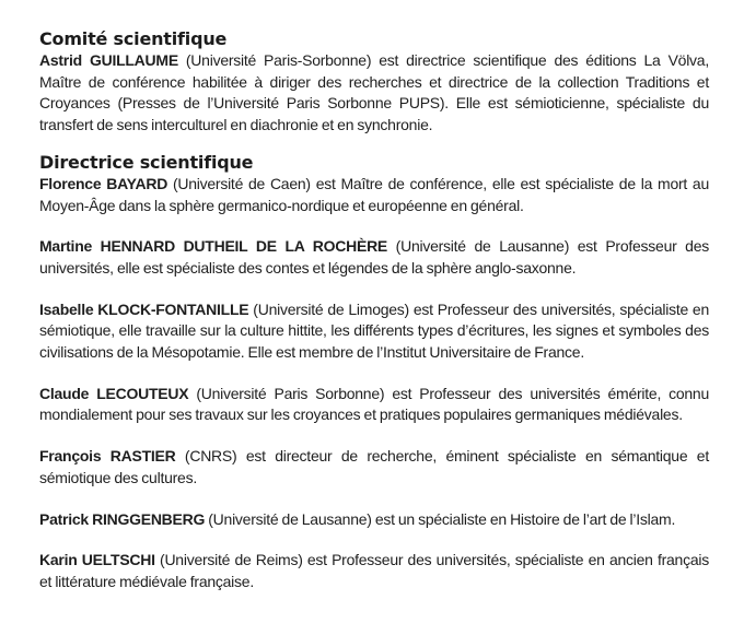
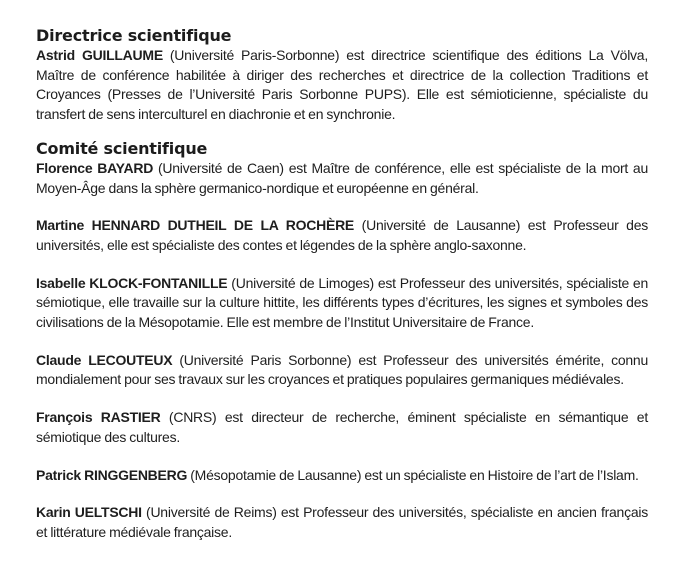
- Comité scientifique
+ Directrice scientifique
  Astrid GUILLAUME (Université Paris-Sorbonne) est directrice scientifique des éditions La Völva, Maître de conférence habilitée à diriger des recherches et directrice de la collection Traditions et Croyances (Presses de l’Université Paris Sorbonne PUPS). Elle est sémioticienne, spécialiste du transfert de sens interculturel en diachronie et en synchronie.
- Directrice scientifique
+ Comité scientifique
  Florence BAYARD (Université de Caen) est Maître de conférence, elle est spécialiste de la mort au Moyen-Âge dans la sphère germanico-nordique et européenne en général.
  Martine HENNARD DUTHEIL DE LA ROCHÈRE (Université de Lausanne) est Professeur des universités, elle est spécialiste des contes et légendes de la sphère anglo-saxonne.
  Isabelle KLOCK-FONTANILLE (Université de Limoges) est Professeur des universités, spécialiste en sémiotique, elle travaille sur la culture hittite, les différents types d’écritures, les signes et symboles des civilisations de la Mésopotamie. Elle est membre de l’Institut Universitaire de France.
  Claude LECOUTEUX (Université Paris Sorbonne) est Professeur des universités émérite, connu mondialement pour ses travaux sur les croyances et pratiques populaires germaniques médiévales.
  François RASTIER (CNRS) est directeur de recherche, éminent spécialiste en sémantique et sémiotique des cultures.
- Patrick RINGGENBERG (Université de Lausanne) est un spécialiste en Histoire de l’art de l’Islam.
+ Patrick RINGGENBERG (Mésopotamie de Lausanne) est un spécialiste en Histoire de l’art de l’Islam.
  Karin UELTSCHI (Université de Reims) est Professeur des universités, spécialiste en ancien français et littérature médiévale française.
